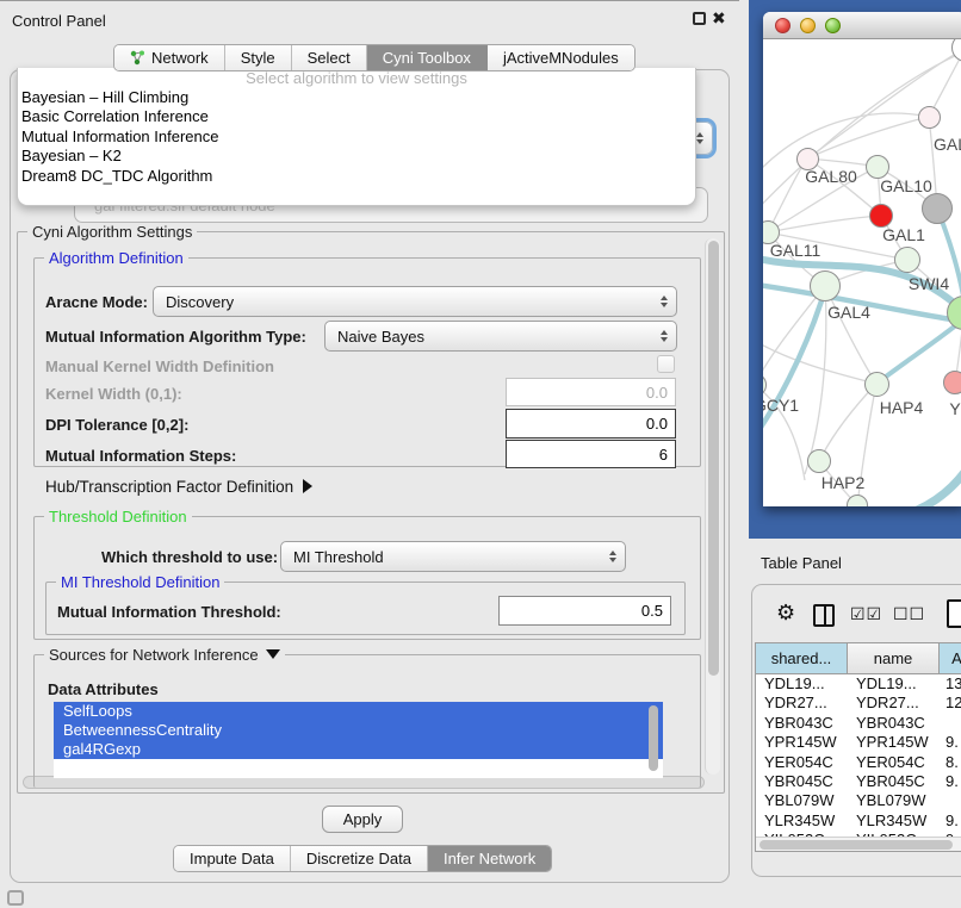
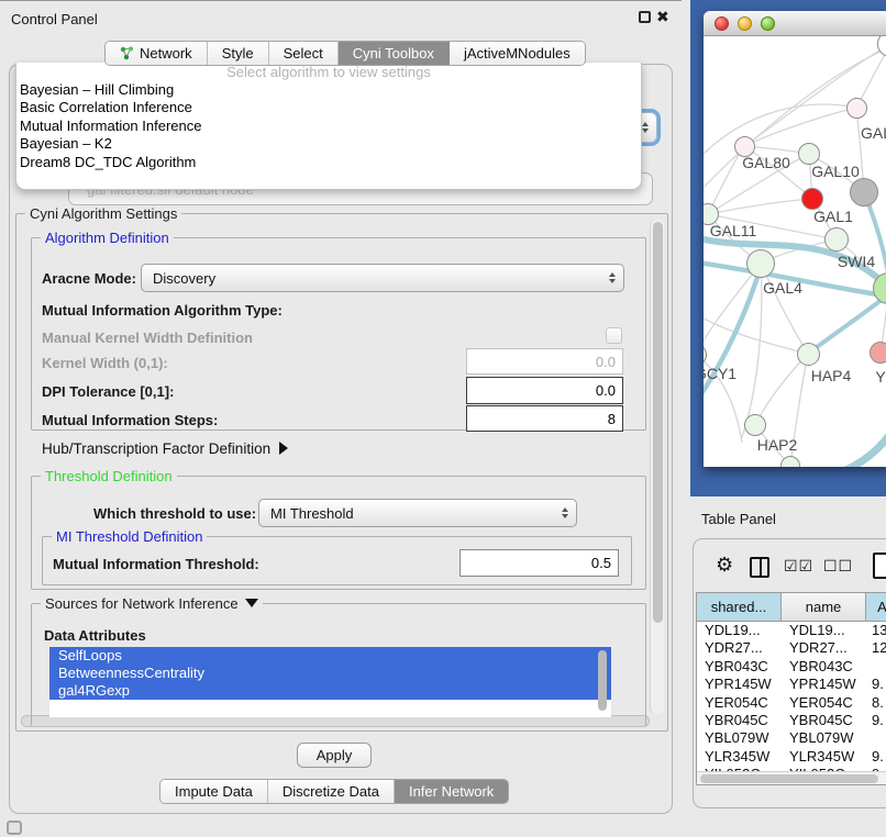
  Control Panel
  ✖
  Network
  Style
  Select
  Cyni Toolbox
  jActiveMNodules
  Select algorithm to view settings
  Bayesian – Hill Climbing
  Basic Correlation Inference
  Mutual Information Inference
  Bayesian – K2
  Dream8 DC_TDC Algorithm
  Cyni Algorithm Settings
  Algorithm Definition
  Aracne Mode:
  Discovery
  Mutual Information Algorithm Type:
- Naive Bayes
  Manual Kernel Width Definition
  Kernel Width (0,1):
  0.0
- DPI Tolerance [0,2]:
+ DPI Tolerance [0,1]:
  0.0
  Mutual Information Steps:
- 6
+ 8
  Hub/Transcription Factor Definition
  Threshold Definition
  Which threshold to use:
  MI Threshold
  MI Threshold Definition
  Mutual Information Threshold:
  0.5
  Sources for Network Inference
  Data Attributes
  SelfLoops
  BetweennessCentrality
  gal4RGexp
  Apply
  Impute Data
  Discretize Data
  Infer Network
  GAL80
  GAL10
  GAL1
  GAL11
  SWI4
  GAL4
  CY1
  HAP4
  Y
  HAP2
  Table Panel
  ⚙
  ☑☑
  ☐☐
  shared...
  name
  A
  YDL19...
  YDL19...
  13
  YDR27...
  YDR27...
  12
  YBR043C
  YBR043C
  YPR145W
  YPR145W
  9.
  YER054C
  YER054C
  8.
  YBR045C
  YBR045C
  9.
  YBL079W
  YBL079W
  YLR345W
  YLR345W
  9.
